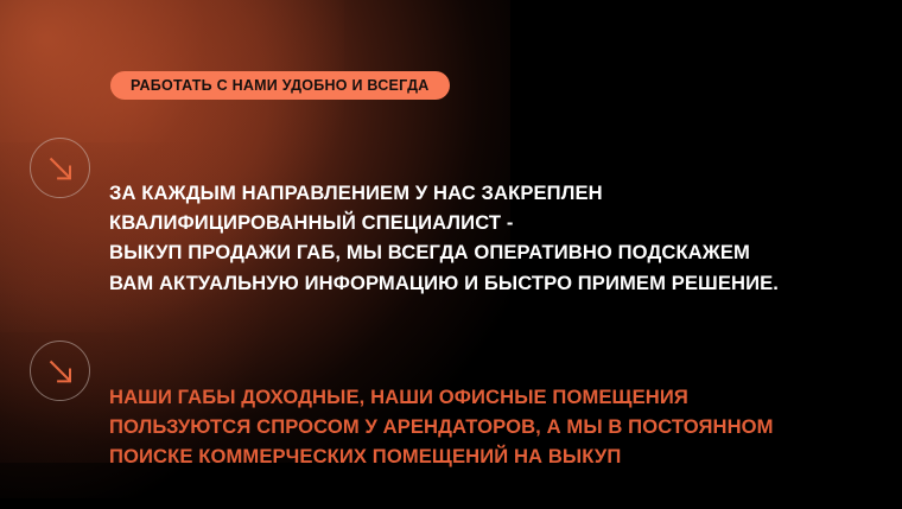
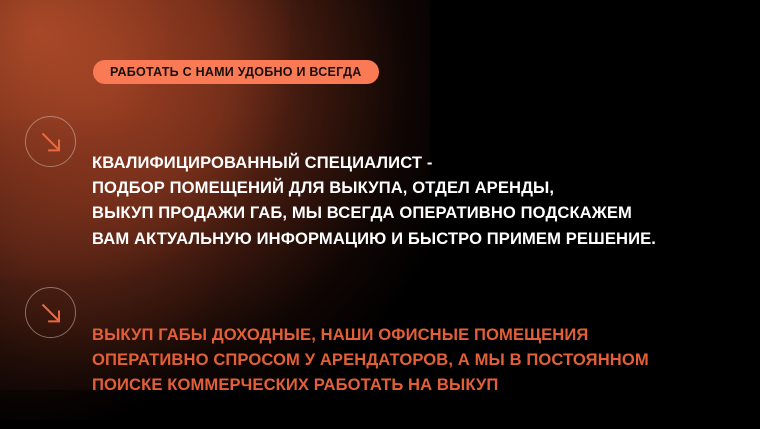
  РАБОТАТЬ С НАМИ УДОБНО И ВСЕГДА
- ЗА КАЖДЫМ НАПРАВЛЕНИЕМ У НАС ЗАКРЕПЛЕН
  КВАЛИФИЦИРОВАННЫЙ СПЕЦИАЛИСТ -
+ ПОДБОР ПОМЕЩЕНИЙ ДЛЯ ВЫКУПА, ОТДЕЛ АРЕНДЫ,
  ВЫКУП ПРОДАЖИ ГАБ, МЫ ВСЕГДА ОПЕРАТИВНО ПОДСКАЖЕМ
  ВАМ АКТУАЛЬНУЮ ИНФОРМАЦИЮ И БЫСТРО ПРИМЕМ РЕШЕНИЕ.
- НАШИ ГАБЫ ДОХОДНЫЕ, НАШИ ОФИСНЫЕ ПОМЕЩЕНИЯ
+ ВЫКУП ГАБЫ ДОХОДНЫЕ, НАШИ ОФИСНЫЕ ПОМЕЩЕНИЯ
- ПОЛЬЗУЮТСЯ СПРОСОМ У АРЕНДАТОРОВ, А МЫ В ПОСТОЯННОМ
+ ОПЕРАТИВНО СПРОСОМ У АРЕНДАТОРОВ, А МЫ В ПОСТОЯННОМ
- ПОИСКЕ КОММЕРЧЕСКИХ ПОМЕЩЕНИЙ НА ВЫКУП
+ ПОИСКЕ КОММЕРЧЕСКИХ РАБОТАТЬ НА ВЫКУП
